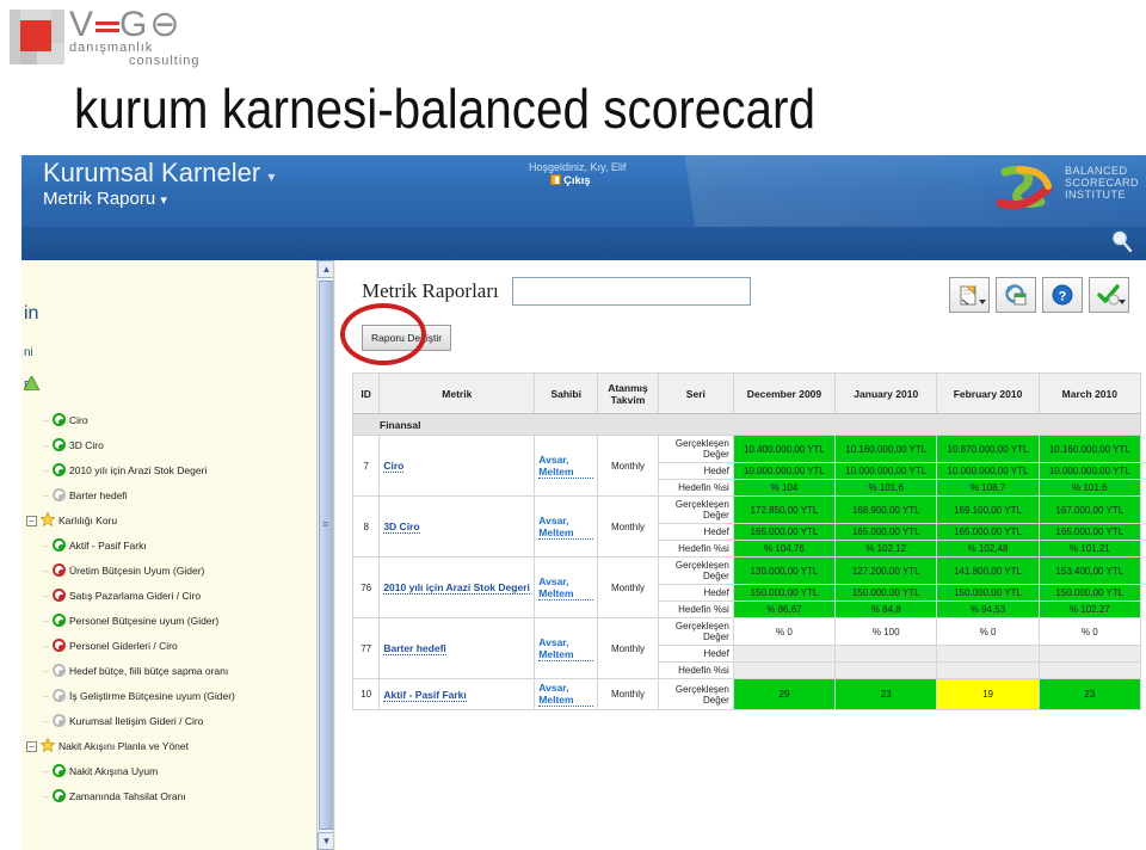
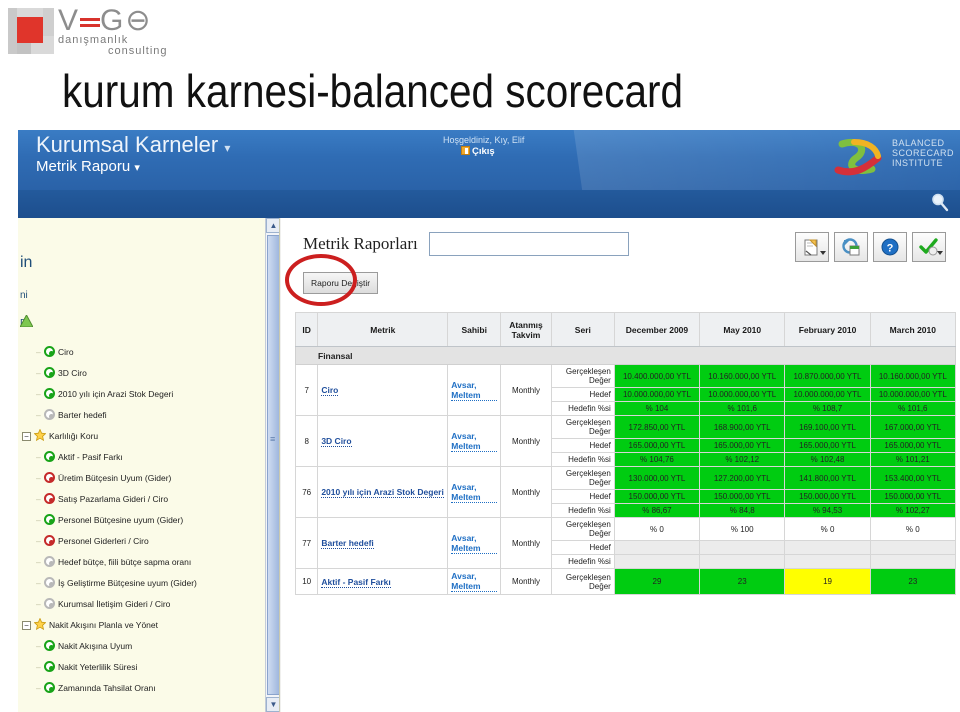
  V G⊖
  danışmanlık
  consulting
  kurum karnesi-balanced scorecard
  Kurumsal Karneler ▾
  Metrik Raporu ▾
  Hoşgeldiniz, Kıy, Elif
  Çıkış
  BALANCED
  SCORECARD
  INSTITUTE
  in
  ni
  – Ciro
  – 3D Ciro
  – 2010 yılı için Arazi Stok Degeri
  – Barter hedefi
  − Karlılığı Koru
  – Aktif - Pasif Farkı
  – Üretim Bütçesin Uyum (Gider)
  – Satış Pazarlama Gideri / Ciro
  – Personel Bütçesine uyum (Gider)
  – Personel Giderleri / Ciro
  – Hedef bütçe, fiili bütçe sapma oranı
  – İş Geliştirme Bütçesine uyum (Gider)
  – Kurumsal İletişim Gideri / Ciro
  − Nakit Akışını Planla ve Yönet
  – Nakit Akışına Uyum
+ – Nakit Yeterlilik Süresi
  – Zamanında Tahsilat Oranı
  ▲
  ▼
  Metrik Raporları
  Raporu Değiştir
  ?
- ID	Metrik	Sahibi	Atanmış Takvim	Seri	December 2009	January 2010	February 2010	March 2010
+ ID	Metrik	Sahibi	Atanmış Takvim	Seri	December 2009	May 2010	February 2010	March 2010
  Finansal
  7	Ciro	Avsar, Meltem	Monthly	Gerçekleşen Değer	10.400.000,00 YTL	10.160.000,00 YTL	10.870.000,00 YTL	10.160.000,00 YTL
  Hedef	10.000.000,00 YTL	10.000.000,00 YTL	10.000.000,00 YTL	10.000.000,00 YTL
  Hedefin %si	% 104	% 101,6	% 108,7	% 101,6
  8	3D Ciro	Avsar, Meltem	Monthly	Gerçekleşen Değer	172.850,00 YTL	168.900,00 YTL	169.100,00 YTL	167.000,00 YTL
  Hedef	165.000,00 YTL	165.000,00 YTL	165.000,00 YTL	165.000,00 YTL
  Hedefin %si	% 104,76	% 102,12	% 102,48	% 101,21
  76	2010 yılı için Arazi Stok Degeri	Avsar, Meltem	Monthly	Gerçekleşen Değer	130.000,00 YTL	127.200,00 YTL	141.800,00 YTL	153.400,00 YTL
  Hedef	150.000,00 YTL	150.000,00 YTL	150.000,00 YTL	150.000,00 YTL
  Hedefin %si	% 86,67	% 84,8	% 94,53	% 102,27
  77	Barter hedefi	Avsar, Meltem	Monthly	Gerçekleşen Değer	% 0	% 100	% 0	% 0
  Hedef
  Hedefin %si
  10	Aktif - Pasif Farkı	Avsar, Meltem	Monthly	Gerçekleşen Değer	29	23	19	23
